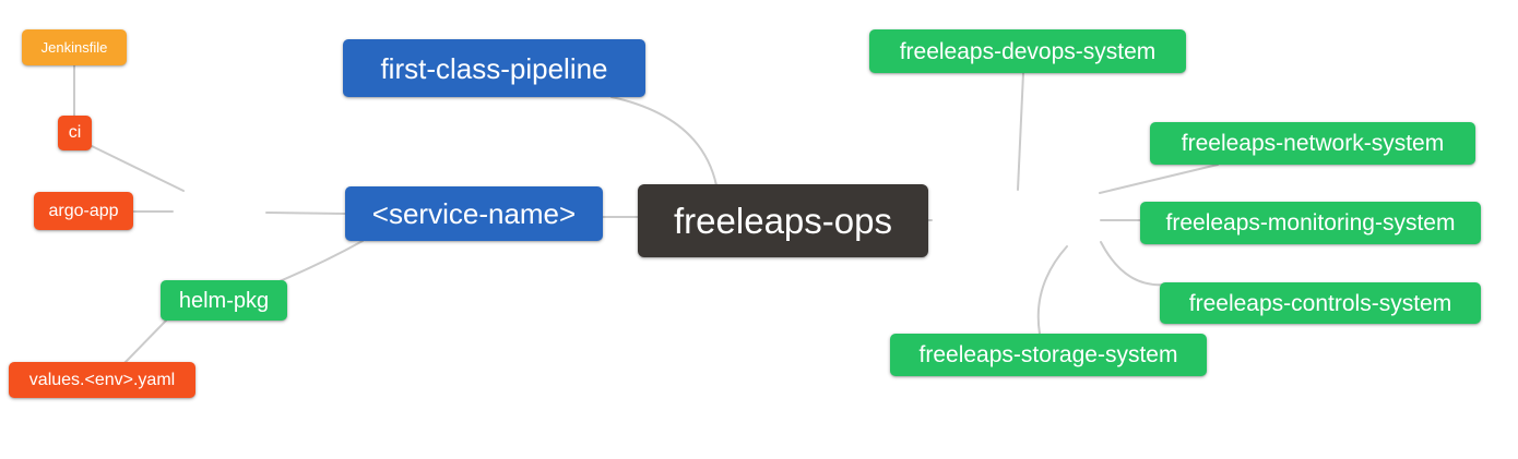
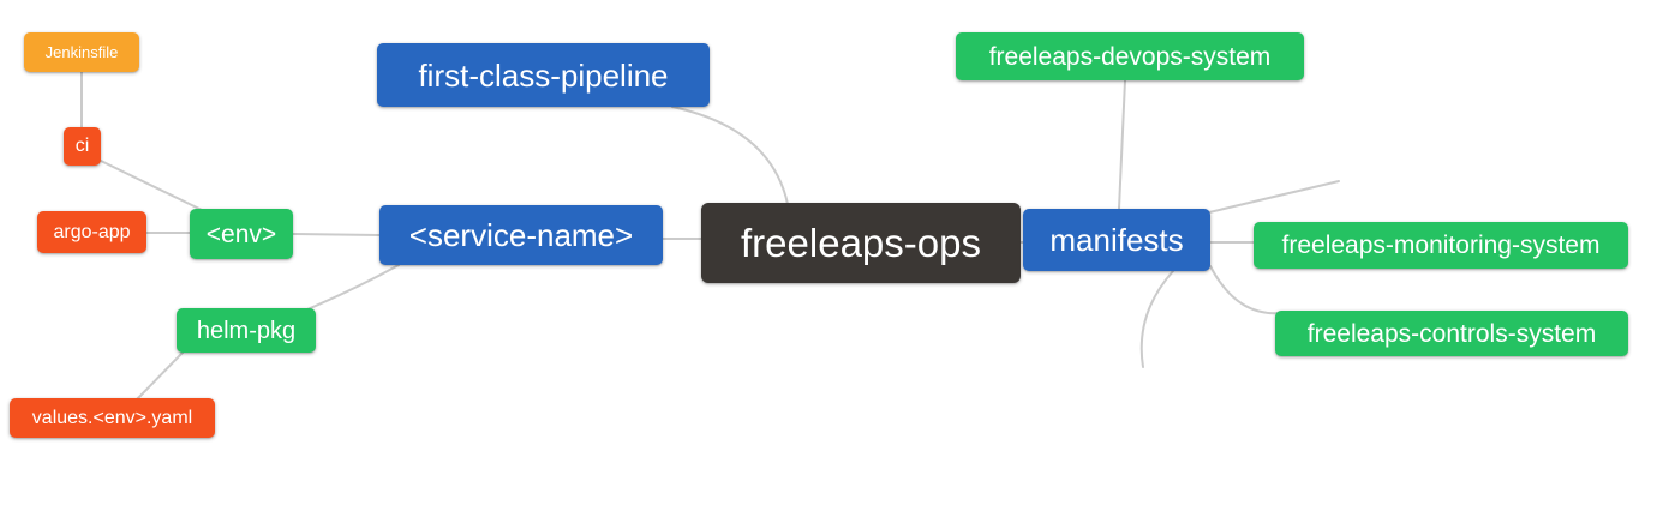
  freeleaps-ops
  first-class-pipeline
  <service-name>
+ manifests
+ <env>
  helm-pkg
  freeleaps-devops-system
- freeleaps-network-system
  freeleaps-monitoring-system
  freeleaps-controls-system
- freeleaps-storage-system
  ci
  argo-app
  values.<env>.yaml
  Jenkinsfile
